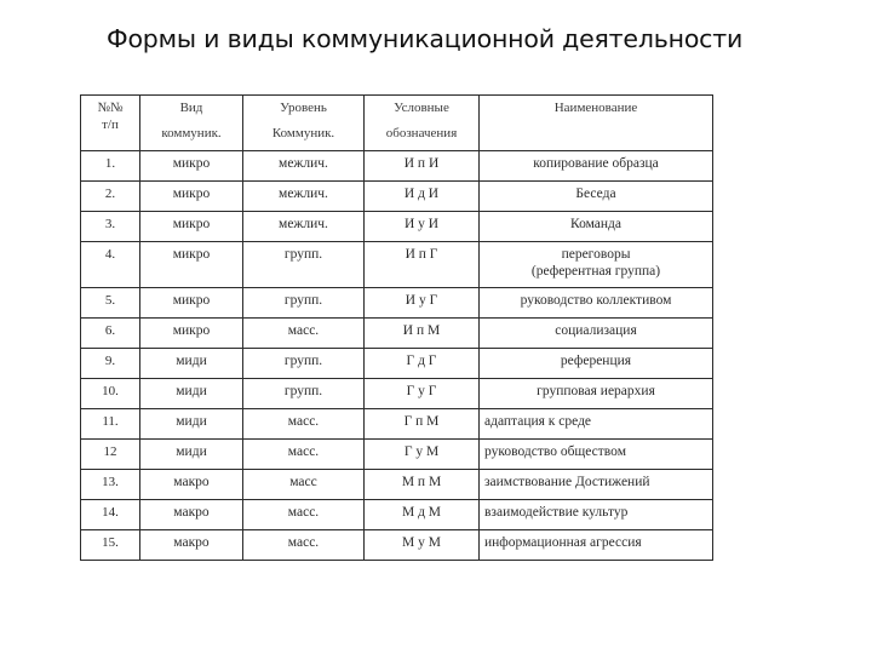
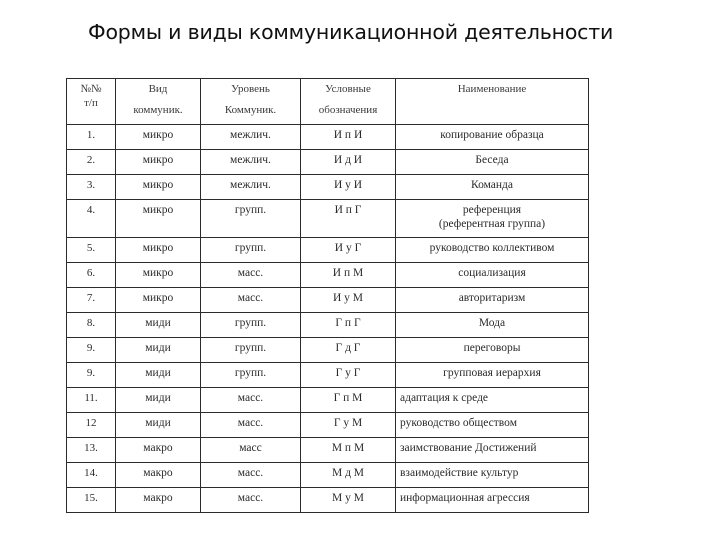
  Формы и виды коммуникационной деятельности
  №№ т/п	Вид коммуник.	Уровень Коммуник.	Условные обозначения	Наименование
  1.	микро	межлич.	И п И	копирование образца
  2.	микро	межлич.	И д И	Беседа
  3.	микро	межлич.	И у И	Команда
- 4.	микро	групп.	И п Г	переговоры(референтная группа)
+ 4.	микро	групп.	И п Г	референция(референтная группа)
  5.	микро	групп.	И у Г	руководство коллективом
  6.	микро	масс.	И п М	социализация
+ 7.	микро	масс.	И у М	авторитаризм
+ 8.	миди	групп.	Г п Г	Мода
- 9.	миди	групп.	Г д Г	референция
+ 9.	миди	групп.	Г д Г	переговоры
- 10.	миди	групп.	Г у Г	групповая иерархия
+ 9.	миди	групп.	Г у Г	групповая иерархия
  11.	миди	масс.	Г п М	адаптация к среде
  12	миди	масс.	Г у М	руководство обществом
  13.	макро	масс	М п М	заимствование Достижений
  14.	макро	масс.	М д М	взаимодействие культур
  15.	макро	масс.	М у М	информационная агрессия
